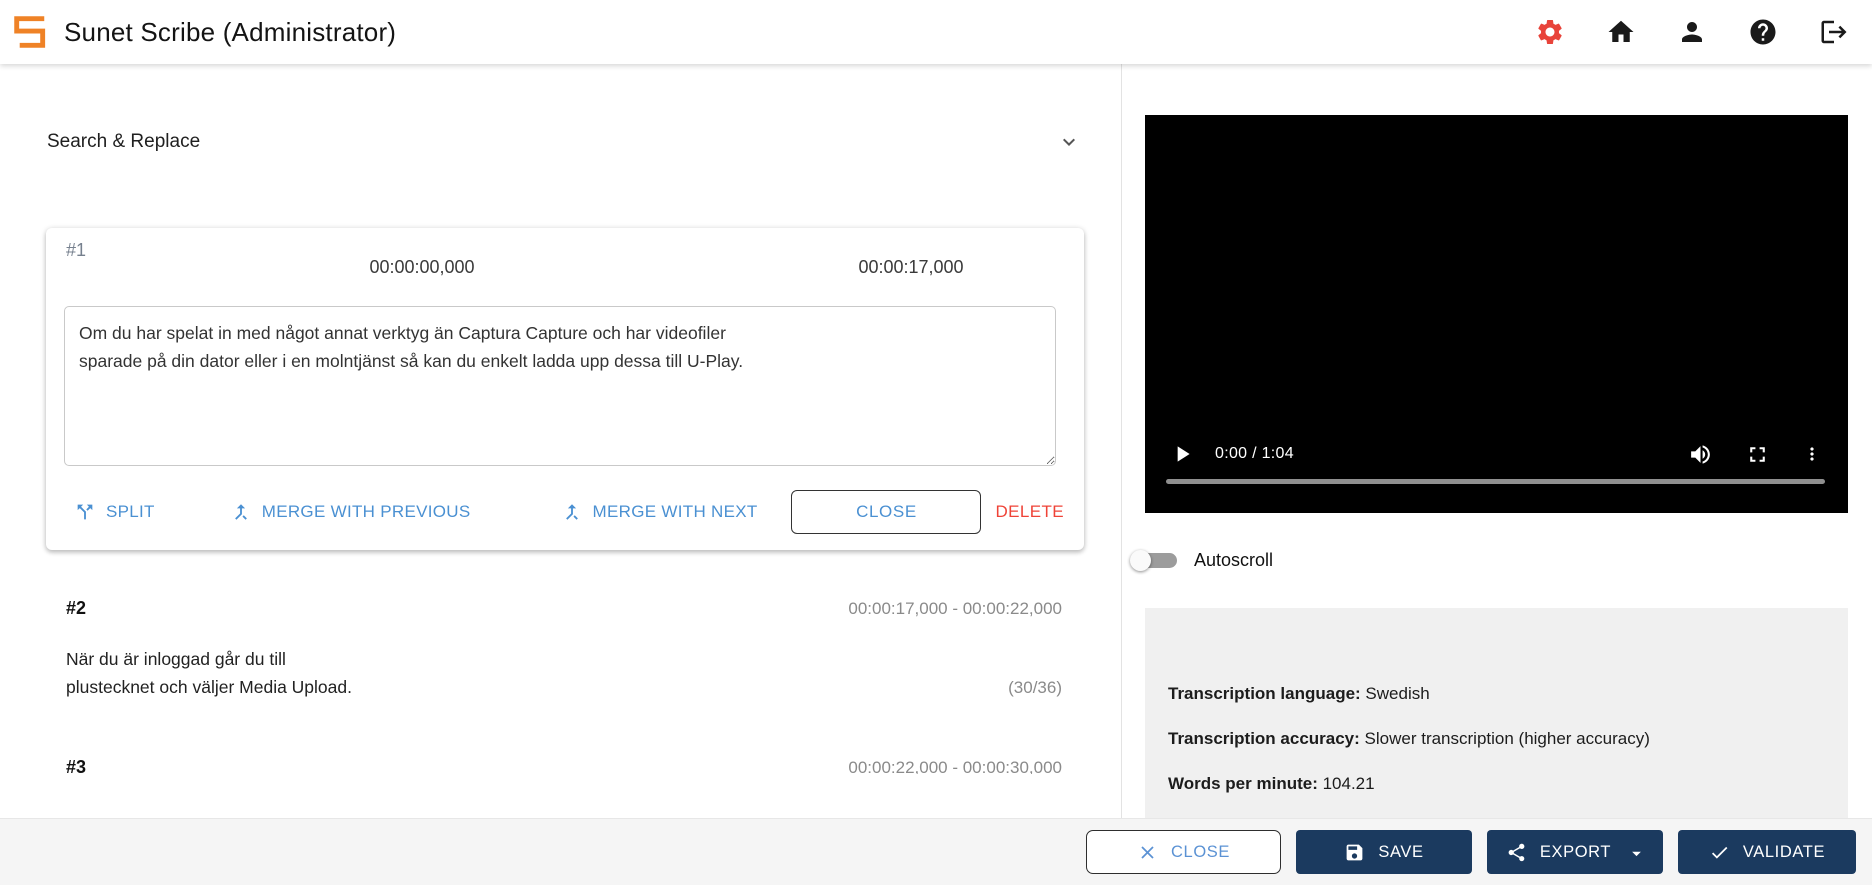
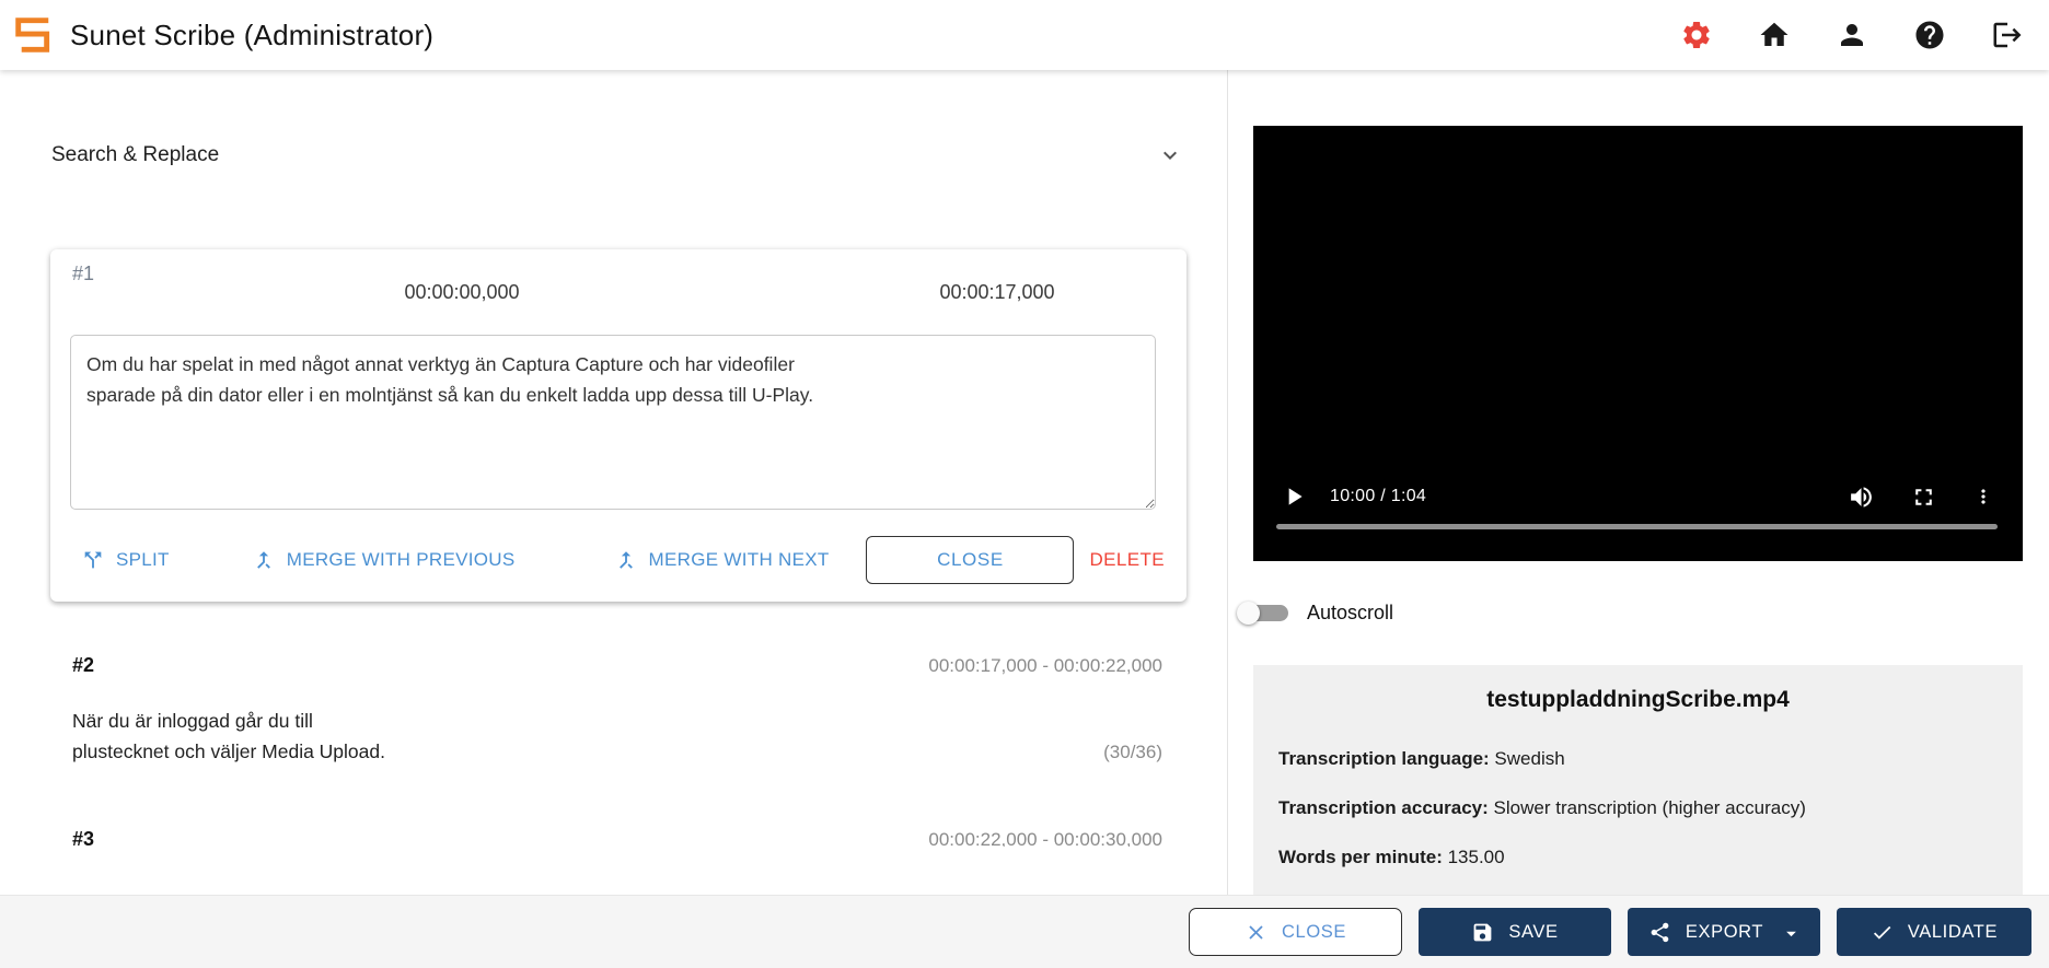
  Sunet Scribe (Administrator)
  Search & Replace
  #1
  00:00:00,000
  00:00:17,000
  Om du har spelat in med något annat verktyg än Captura Capture och har videofiler
  sparade på din dator eller i en molntjänst så kan du enkelt ladda upp dessa till U-Play.
  SPLIT
  MERGE WITH PREVIOUS
  MERGE WITH NEXT
  CLOSE
  DELETE
  #2
  00:00:17,000 - 00:00:22,000
  När du är inloggad går du till
  plustecknet och väljer Media Upload.
  (30/36)
  #3
  00:00:22,000 - 00:00:30,000
- 0:00 / 1:04
+ 10:00 / 1:04
  Autoscroll
+ testuppladdningScribe.mp4
  Transcription language: Swedish
  Transcription accuracy: Slower transcription (higher accuracy)
- Words per minute: 104.21
+ Words per minute: 135.00
  CLOSE
  SAVE
  EXPORT
  VALIDATE
